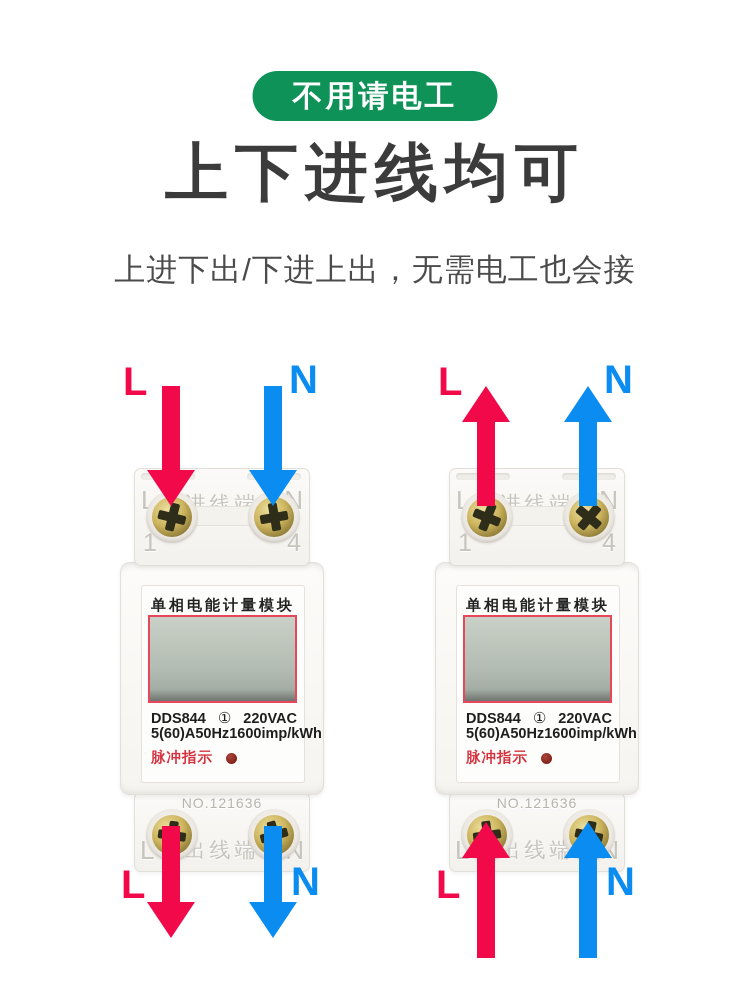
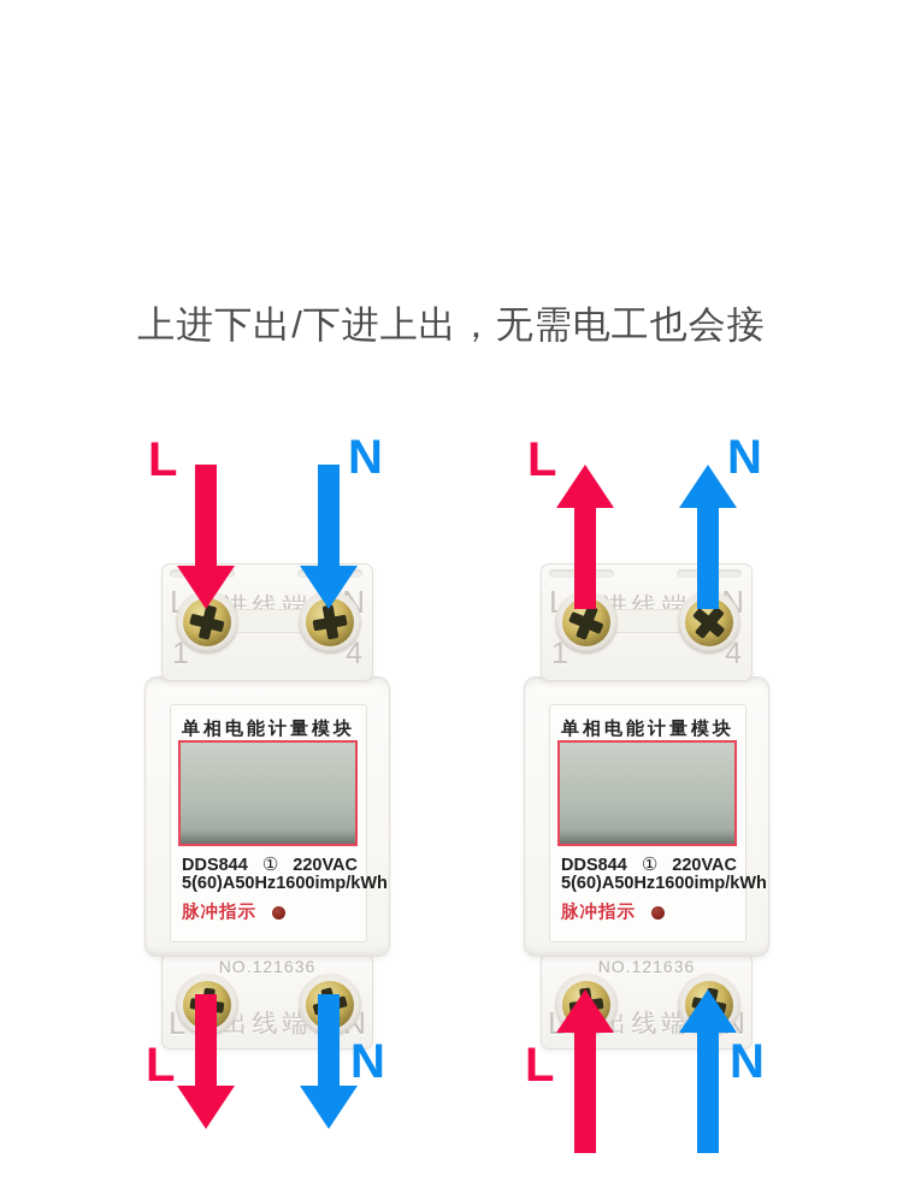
- 不用请电工
- 上下进线均可
  上进下出/下进上出，无需电工也会接
  L
  N
  1
  4
  单相电能计量模块
  DDS844
  ①
  220VAC
  5(60)A
  50Hz
  1600imp/kWh
  脉冲指示
  NO.121636
  出线端
  L
  N
  L
  N
  L
  1
  4
  单相电能计量模块
  DDS844
  ①
  220VAC
  5(60)A
  50Hz
  1600imp/kWh
  脉冲指示
  NO.121636
  L
  N
